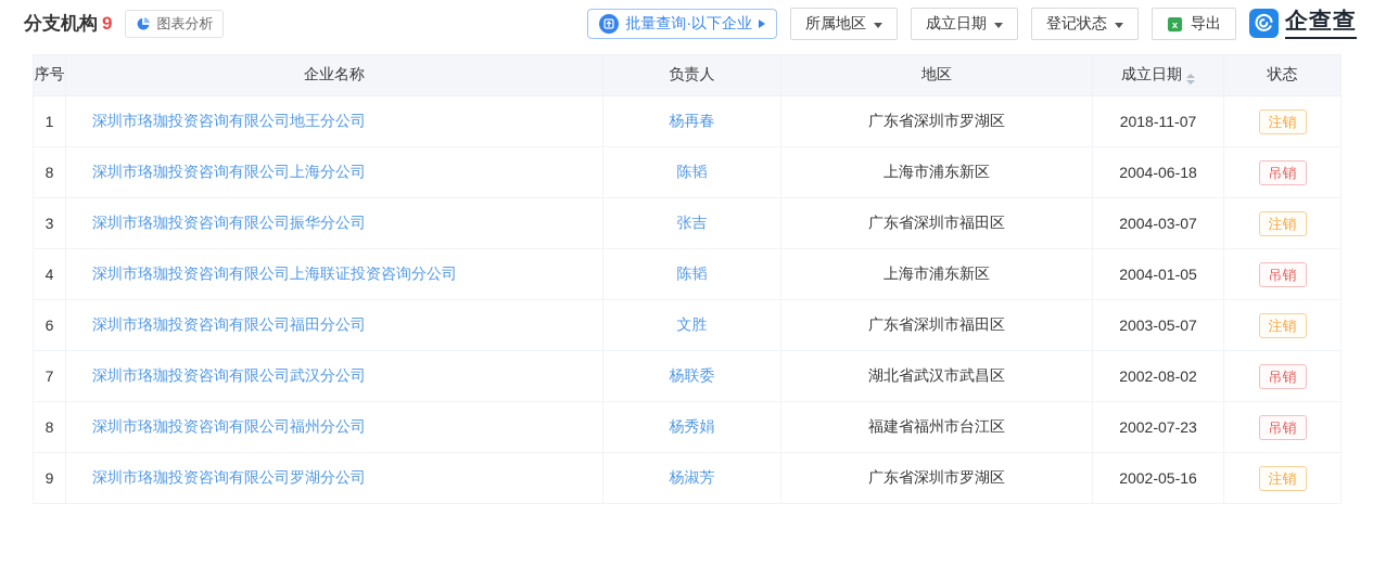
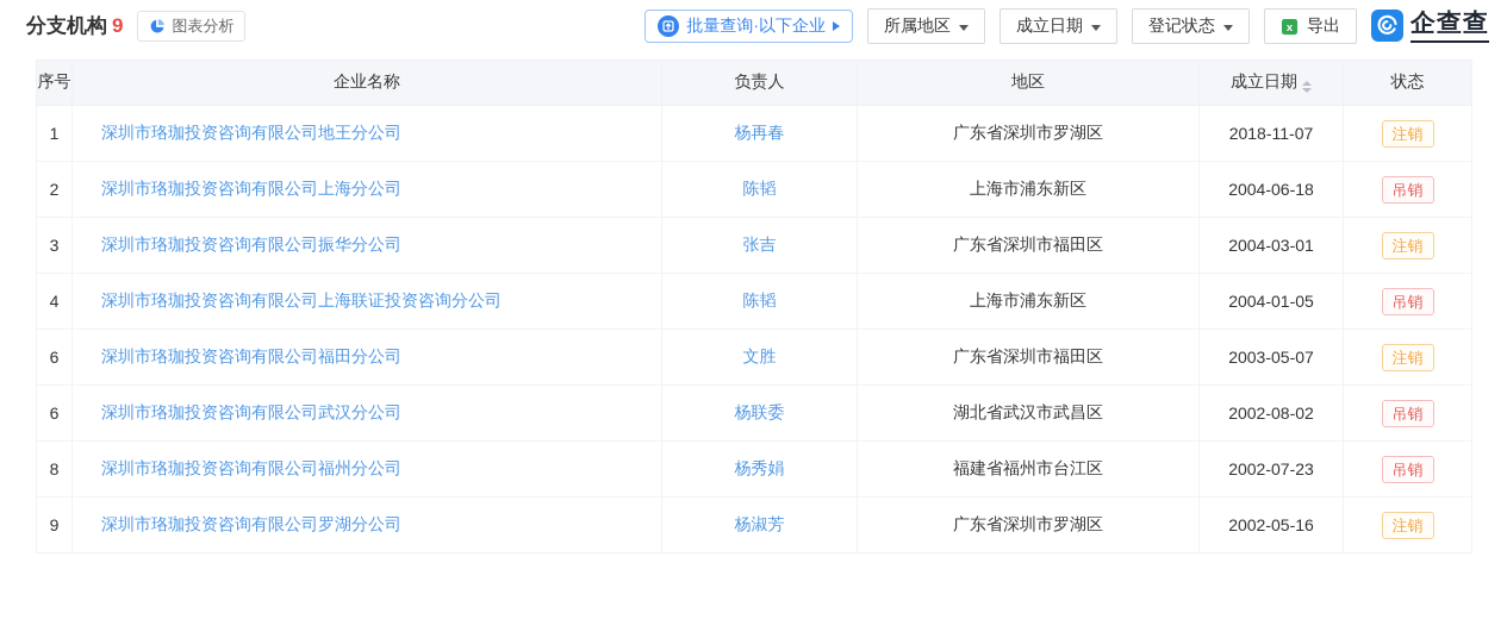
  分支机构
  9
  图表分析
  批量查询·以下企业
  所属地区
  成立日期
  登记状态
  x
  导出
  企查查
  序号	企业名称	负责人	地区	成立日期	状态
  1	深圳市珞珈投资咨询有限公司地王分公司	杨再春	广东省深圳市罗湖区	2018-11-07	注销
- 8	深圳市珞珈投资咨询有限公司上海分公司	陈韬	上海市浦东新区	2004-06-18	吊销
+ 2	深圳市珞珈投资咨询有限公司上海分公司	陈韬	上海市浦东新区	2004-06-18	吊销
- 3	深圳市珞珈投资咨询有限公司振华分公司	张吉	广东省深圳市福田区	2004-03-07	注销
+ 3	深圳市珞珈投资咨询有限公司振华分公司	张吉	广东省深圳市福田区	2004-03-01	注销
  4	深圳市珞珈投资咨询有限公司上海联证投资咨询分公司	陈韬	上海市浦东新区	2004-01-05	吊销
  6	深圳市珞珈投资咨询有限公司福田分公司	文胜	广东省深圳市福田区	2003-05-07	注销
- 7	深圳市珞珈投资咨询有限公司武汉分公司	杨联委	湖北省武汉市武昌区	2002-08-02	吊销
+ 6	深圳市珞珈投资咨询有限公司武汉分公司	杨联委	湖北省武汉市武昌区	2002-08-02	吊销
  8	深圳市珞珈投资咨询有限公司福州分公司	杨秀娟	福建省福州市台江区	2002-07-23	吊销
  9	深圳市珞珈投资咨询有限公司罗湖分公司	杨淑芳	广东省深圳市罗湖区	2002-05-16	注销
